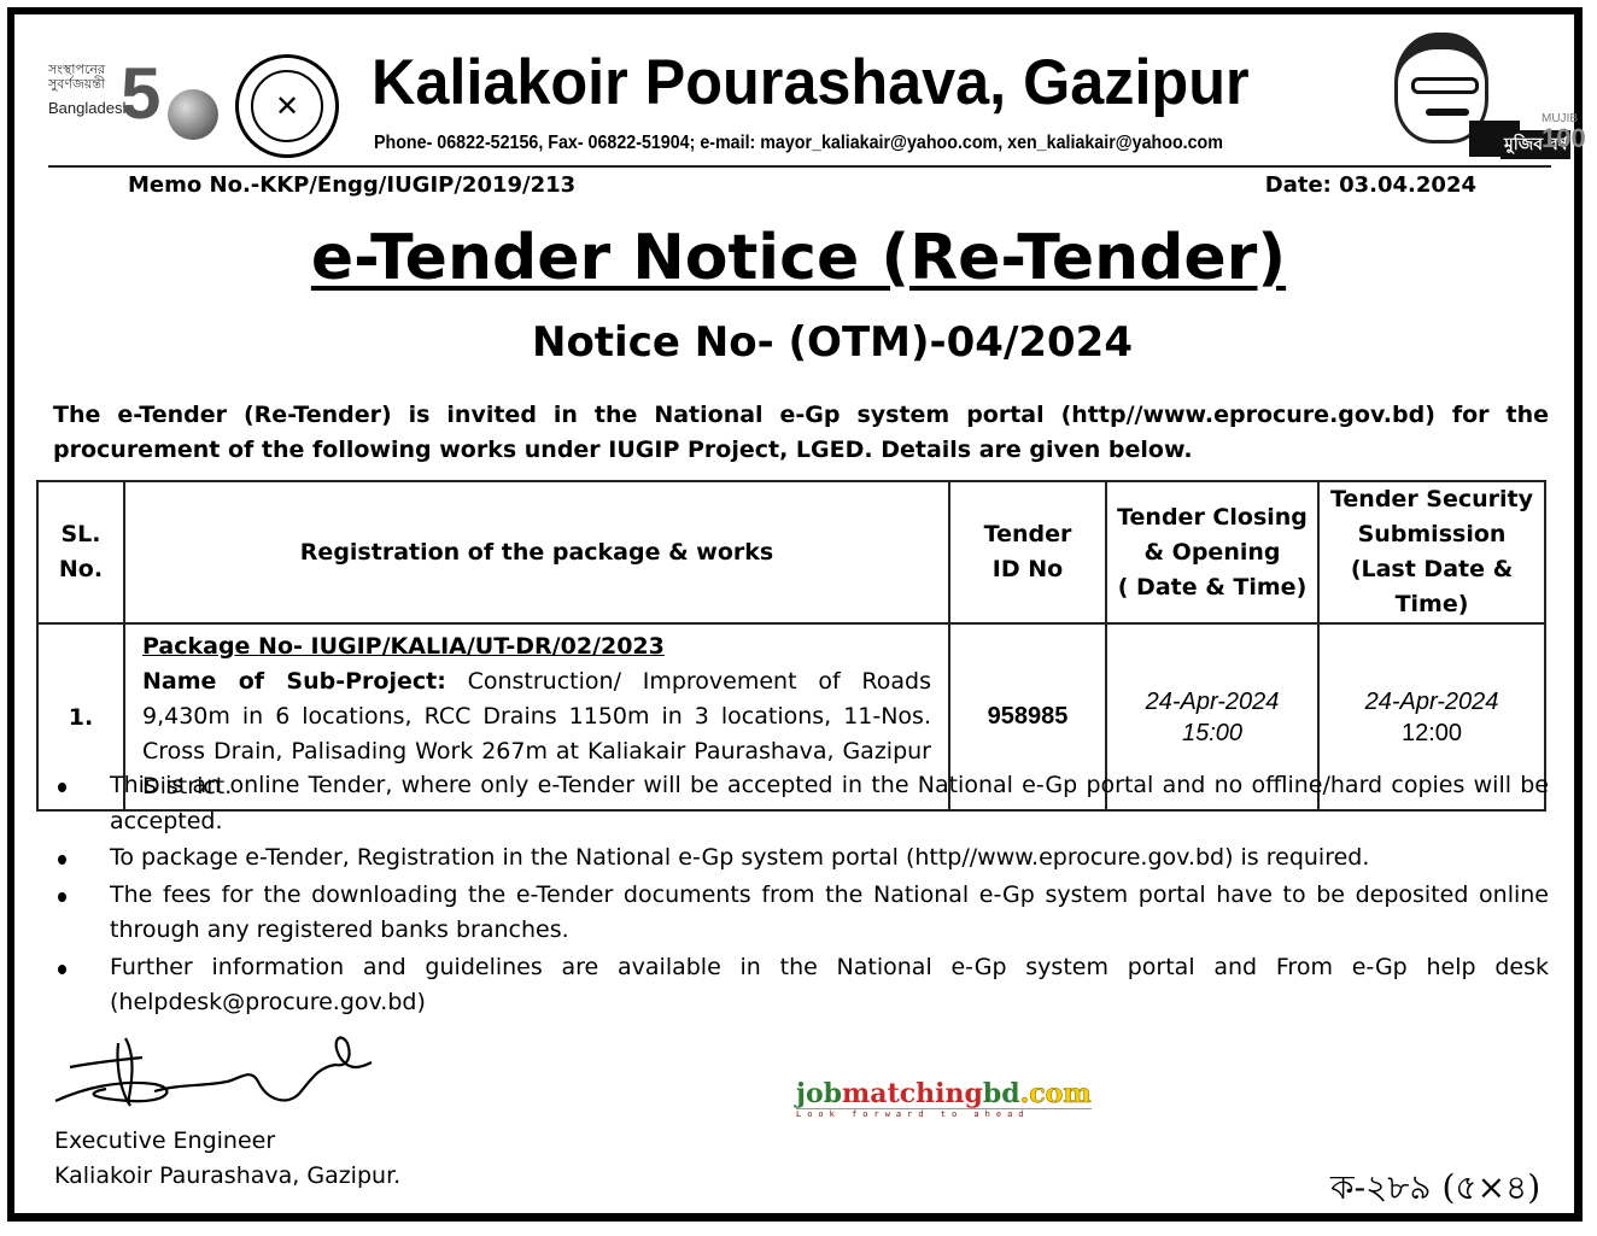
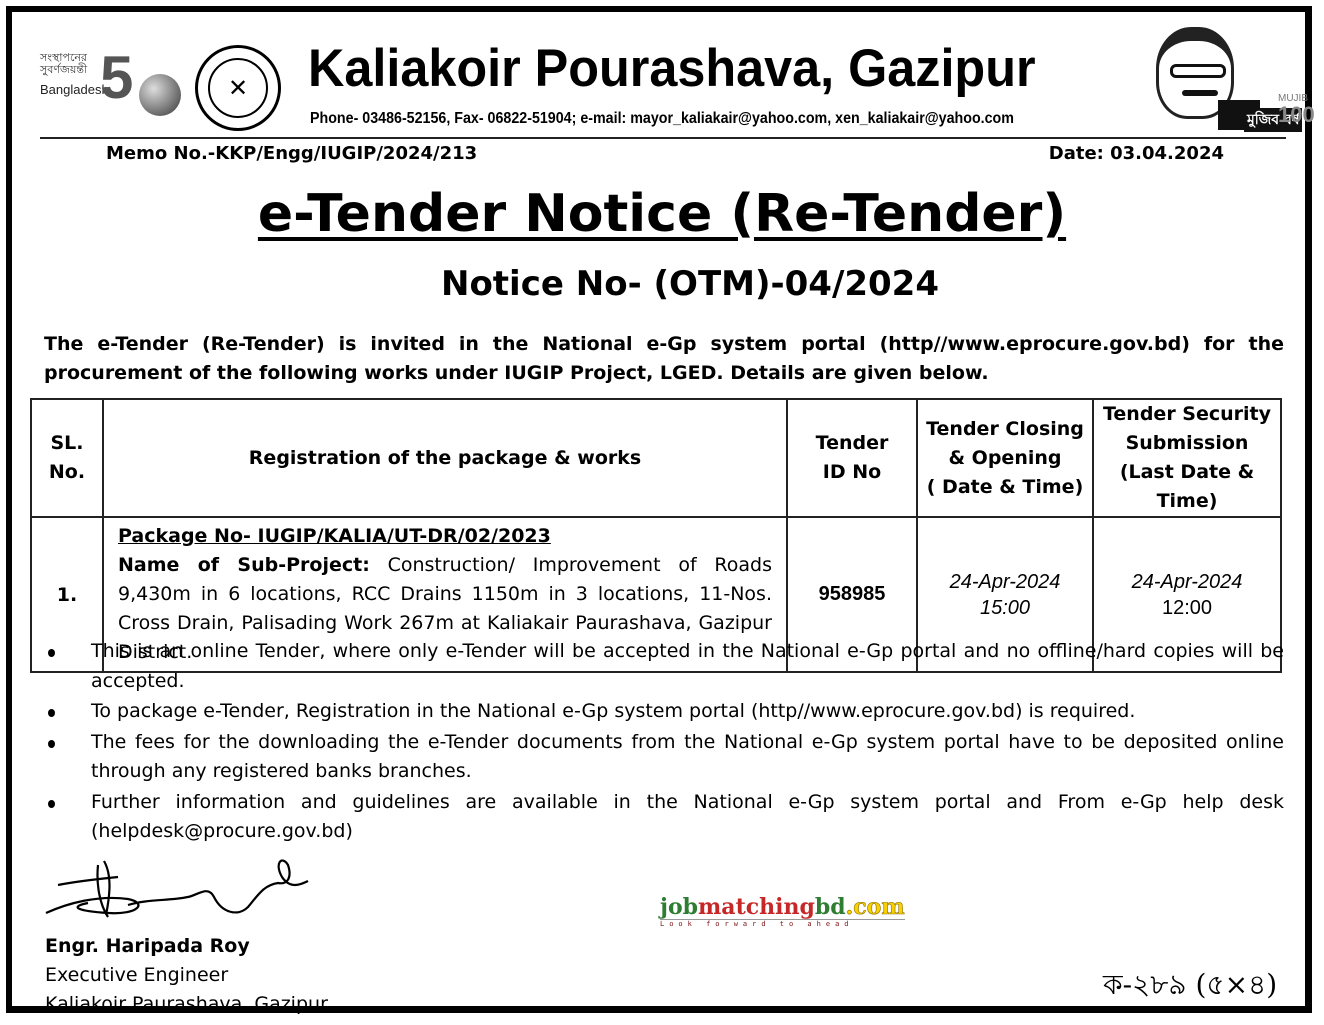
  সংস্থাপনের সুবর্ণজয়ন্তী
  Bangladesh
  5
  ✕
  Kaliakoir Pourashava, Gazipur
- Phone- 06822-52156, Fax- 06822-51904; e-mail: mayor_kaliakair@yahoo.com, xen_kaliakair@yahoo.com
+ Phone- 03486-52156, Fax- 06822-51904; e-mail: mayor_kaliakair@yahoo.com, xen_kaliakair@yahoo.com
  মুজিব বর্ষ
  MUJIB
  100
- Memo No.-KKP/Engg/IUGIP/2019/213
+ Memo No.-KKP/Engg/IUGIP/2024/213
  Date: 03.04.2024
  e-Tender Notice (Re-Tender)
  Notice No- (OTM)-04/2024
  The e-Tender (Re-Tender) is invited in the National e-Gp system portal (http//www.eprocure.gov.bd) for the procurement of the following works under IUGIP Project, LGED. Details are given below.
  SL. No.	Registration of the package & works	Tender ID No	Tender Closing & Opening ( Date & Time)	Tender Security Submission (Last Date & Time)
  1.	Package No- IUGIP/KALIA/UT-DR/02/2023 Name of Sub-Project: Construction/ Improvement of Roads 9,430m in 6 locations, RCC Drains 1150m in 3 locations, 11-Nos. Cross Drain, Palisading Work 267m at Kaliakair Paurashava, Gazipur District.	958985	24-Apr-2024 15:00	24-Apr-2024 12:00
  This is an online Tender, where only e-Tender will be accepted in the National e-Gp portal and no offline/hard copies will be accepted.
  To package e-Tender, Registration in the National e-Gp system portal (http//www.eprocure.gov.bd) is required.
  The fees for the downloading the e-Tender documents from the National e-Gp system portal have to be deposited online through any registered banks branches.
  Further information and guidelines are available in the National e-Gp system portal and From e-Gp help desk (helpdesk@procure.gov.bd)
+ Engr. Haripada Roy
  Executive Engineer
  Kaliakoir Paurashava, Gazipur.
  jobmatchingbd.com
  Look forward to ahead
  ক-২৮৯ (৫×৪)
